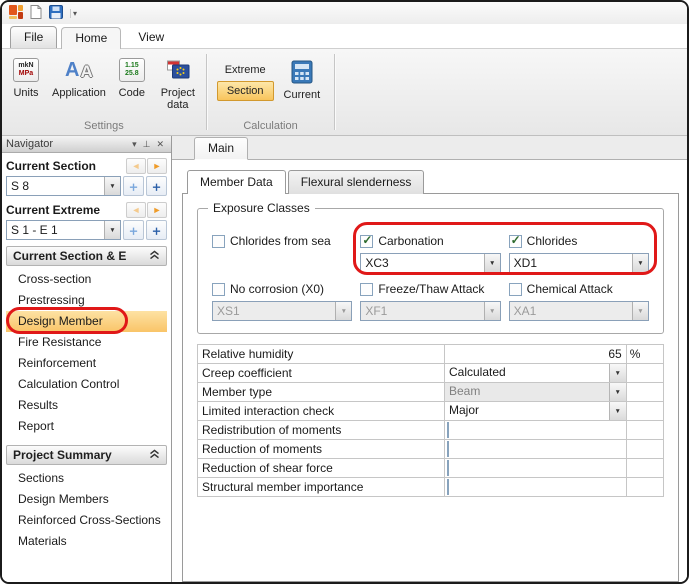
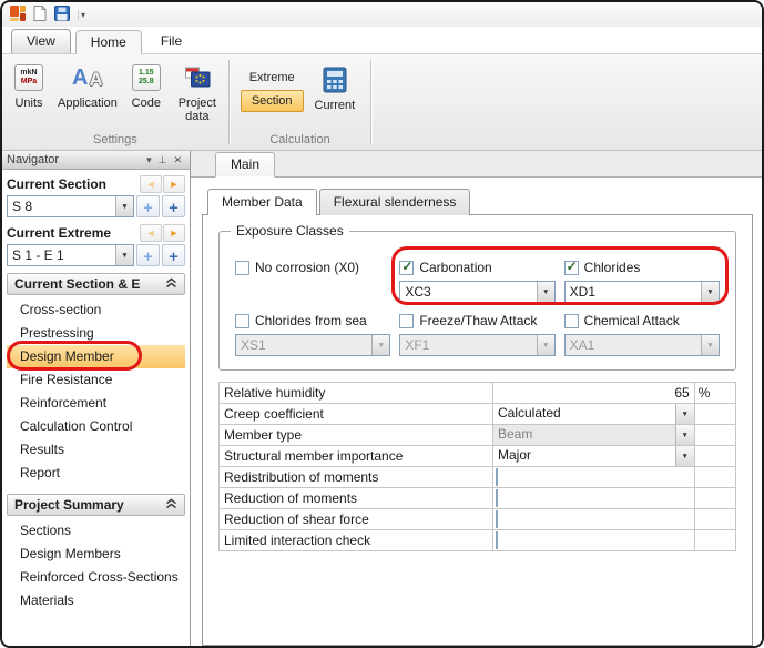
  ▾
- File
+ View
  Home
- View
+ File
  Units
  A
  A
  Application
  Code
  Project data
  Settings
  Extreme
  Section
  Current
  Calculation
  Navigator
  ▾
  ⊥
  ✕
  Current Section
  ◄
  ►
  S 8
  ＋
  ＋
  Current Extreme
  ◄
  ►
  S 1 - E 1
  ＋
  ＋
  Current Section & E
  Cross-section
  Prestressing
  Design Member
  Fire Resistance
  Reinforcement
  Calculation Control
  Results
  Report
  Project Summary
  Sections
  Design Members
  Reinforced Cross-Sections
  Materials
  Main
  Member Data
  Flexural slenderness
  Exposure Classes
- Chlorides from sea
+ No corrosion (X0)
  ✓
  Carbonation
  XC3
  ✓
  Chlorides
  XD1
- No corrosion (X0)
+ Chlorides from sea
  XS1
  Freeze/Thaw Attack
  XF1
  Chemical Attack
  XA1
  Relative humidity	65	%
  Creep coefficient	Calculated
  Member type	Beam
- Limited interaction check	Major
+ Structural member importance	Major
  Redistribution of moments
  Reduction of moments
  Reduction of shear force
- Structural member importance
+ Limited interaction check
